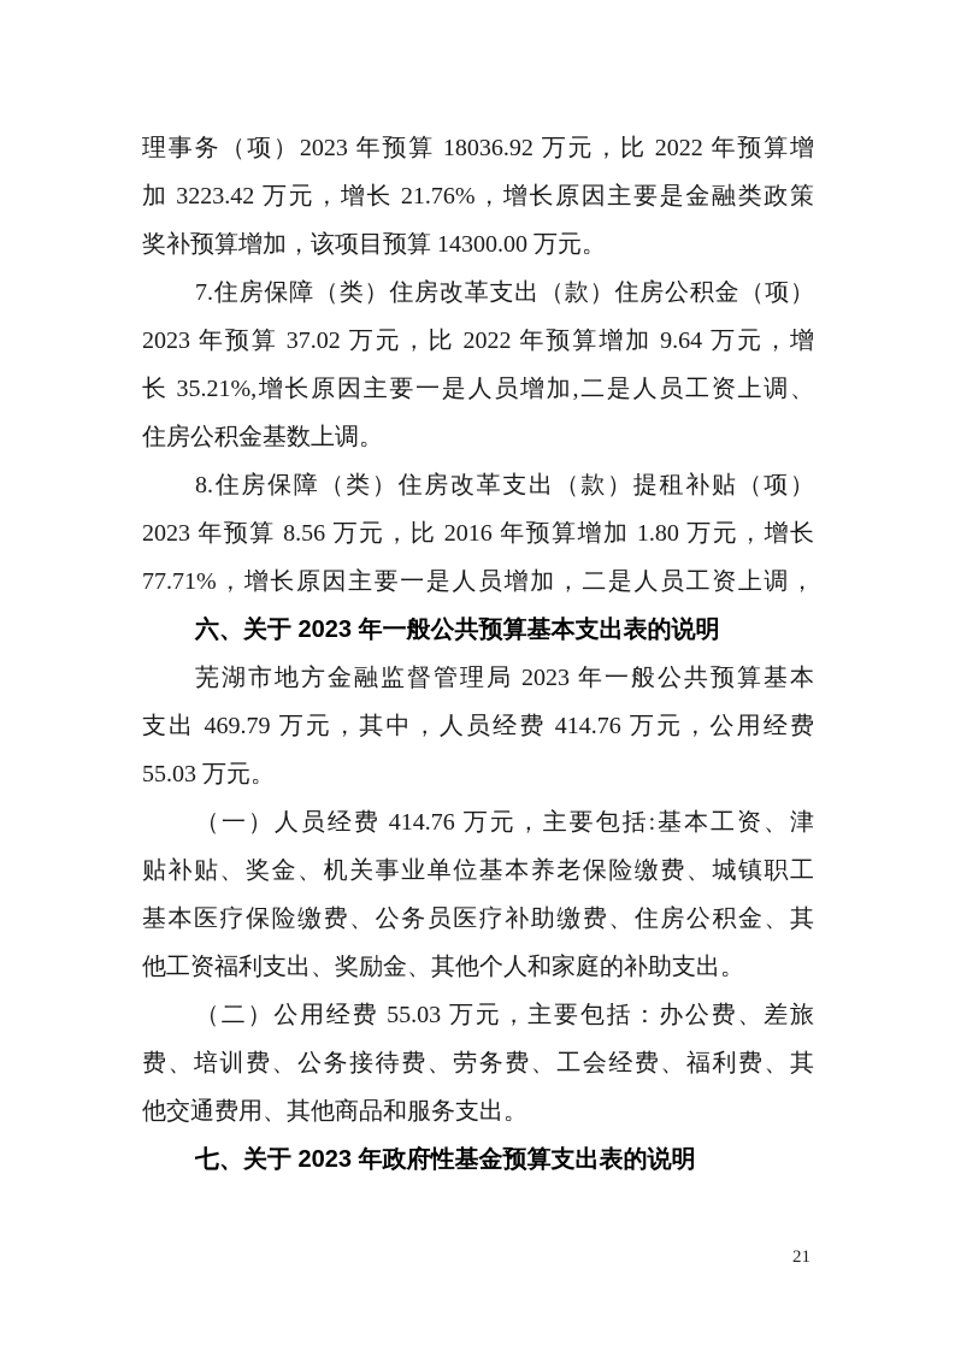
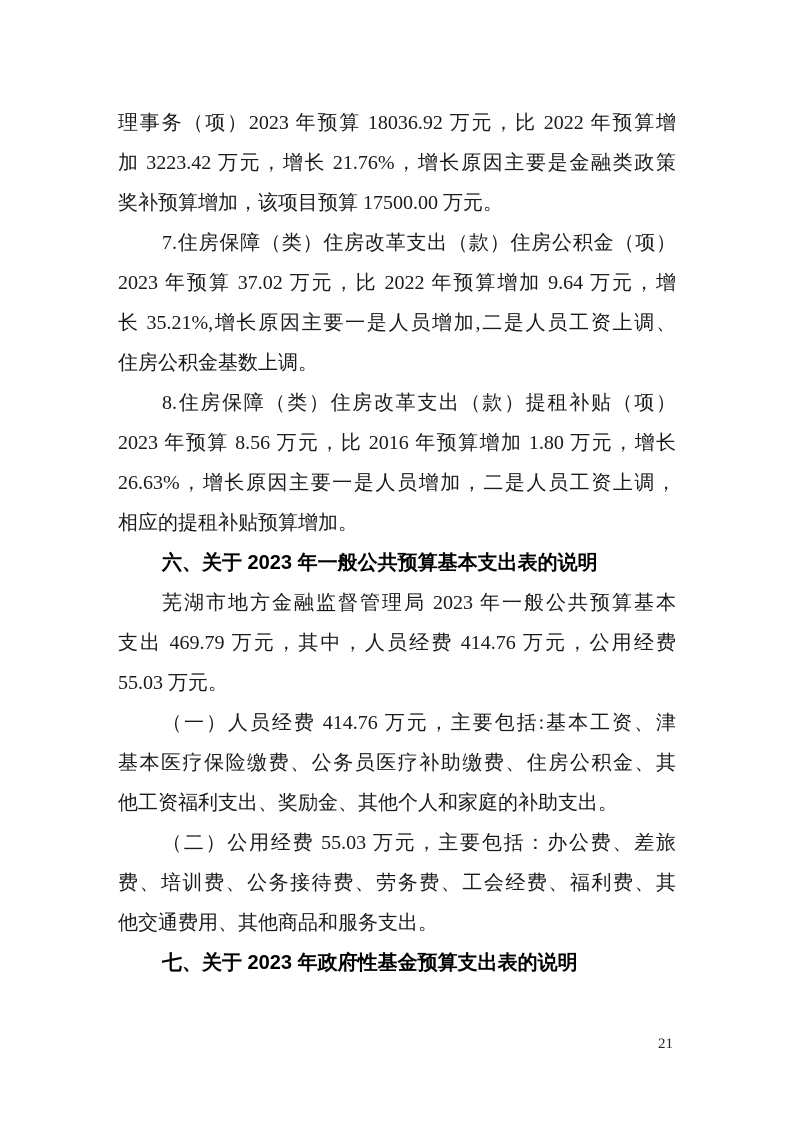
  理事务（项）2023 年预算 18036.92 万元，比 2022 年预算增
  加 3223.42 万元，增长 21.76%，增长原因主要是金融类政策
- 奖补预算增加，该项目预算 14300.00 万元。
+ 奖补预算增加，该项目预算 17500.00 万元。
  7.住房保障（类）住房改革支出（款）住房公积金（项）
  2023 年预算 37.02 万元，比 2022 年预算增加 9.64 万元，增
  长 35.21%,增长原因主要一是人员增加,二是人员工资上调、
  住房公积金基数上调。
  8.住房保障（类）住房改革支出（款）提租补贴（项）
  2023 年预算 8.56 万元，比 2016 年预算增加 1.80 万元，增长
- 77.71%，增长原因主要一是人员增加，二是人员工资上调，
+ 26.63%，增长原因主要一是人员增加，二是人员工资上调，
+ 相应的提租补贴预算增加。
  六、关于 2023 年一般公共预算基本支出表的说明
  芜湖市地方金融监督管理局 2023 年一般公共预算基本
  支出 469.79 万元，其中，人员经费 414.76 万元，公用经费
  55.03 万元。
  （一）人员经费 414.76 万元，主要包括:基本工资、津
- 贴补贴、奖金、机关事业单位基本养老保险缴费、城镇职工
  基本医疗保险缴费、公务员医疗补助缴费、住房公积金、其
  他工资福利支出、奖励金、其他个人和家庭的补助支出。
  （二）公用经费 55.03 万元，主要包括：办公费、差旅
  费、培训费、公务接待费、劳务费、工会经费、福利费、其
  他交通费用、其他商品和服务支出。
  七、关于 2023 年政府性基金预算支出表的说明
  21
